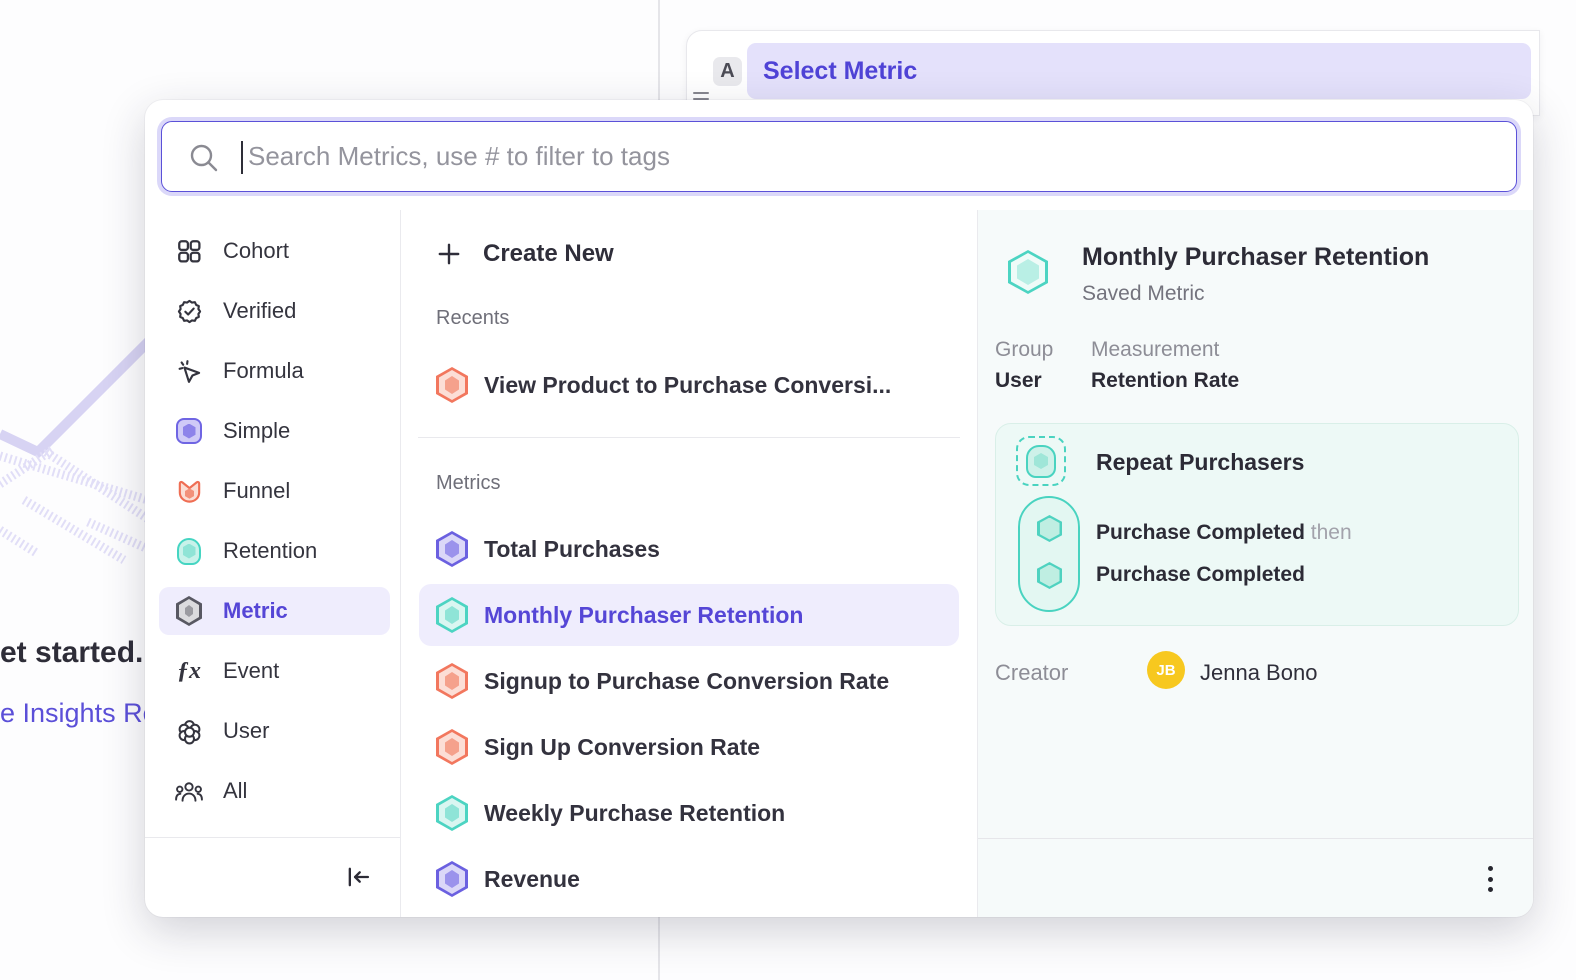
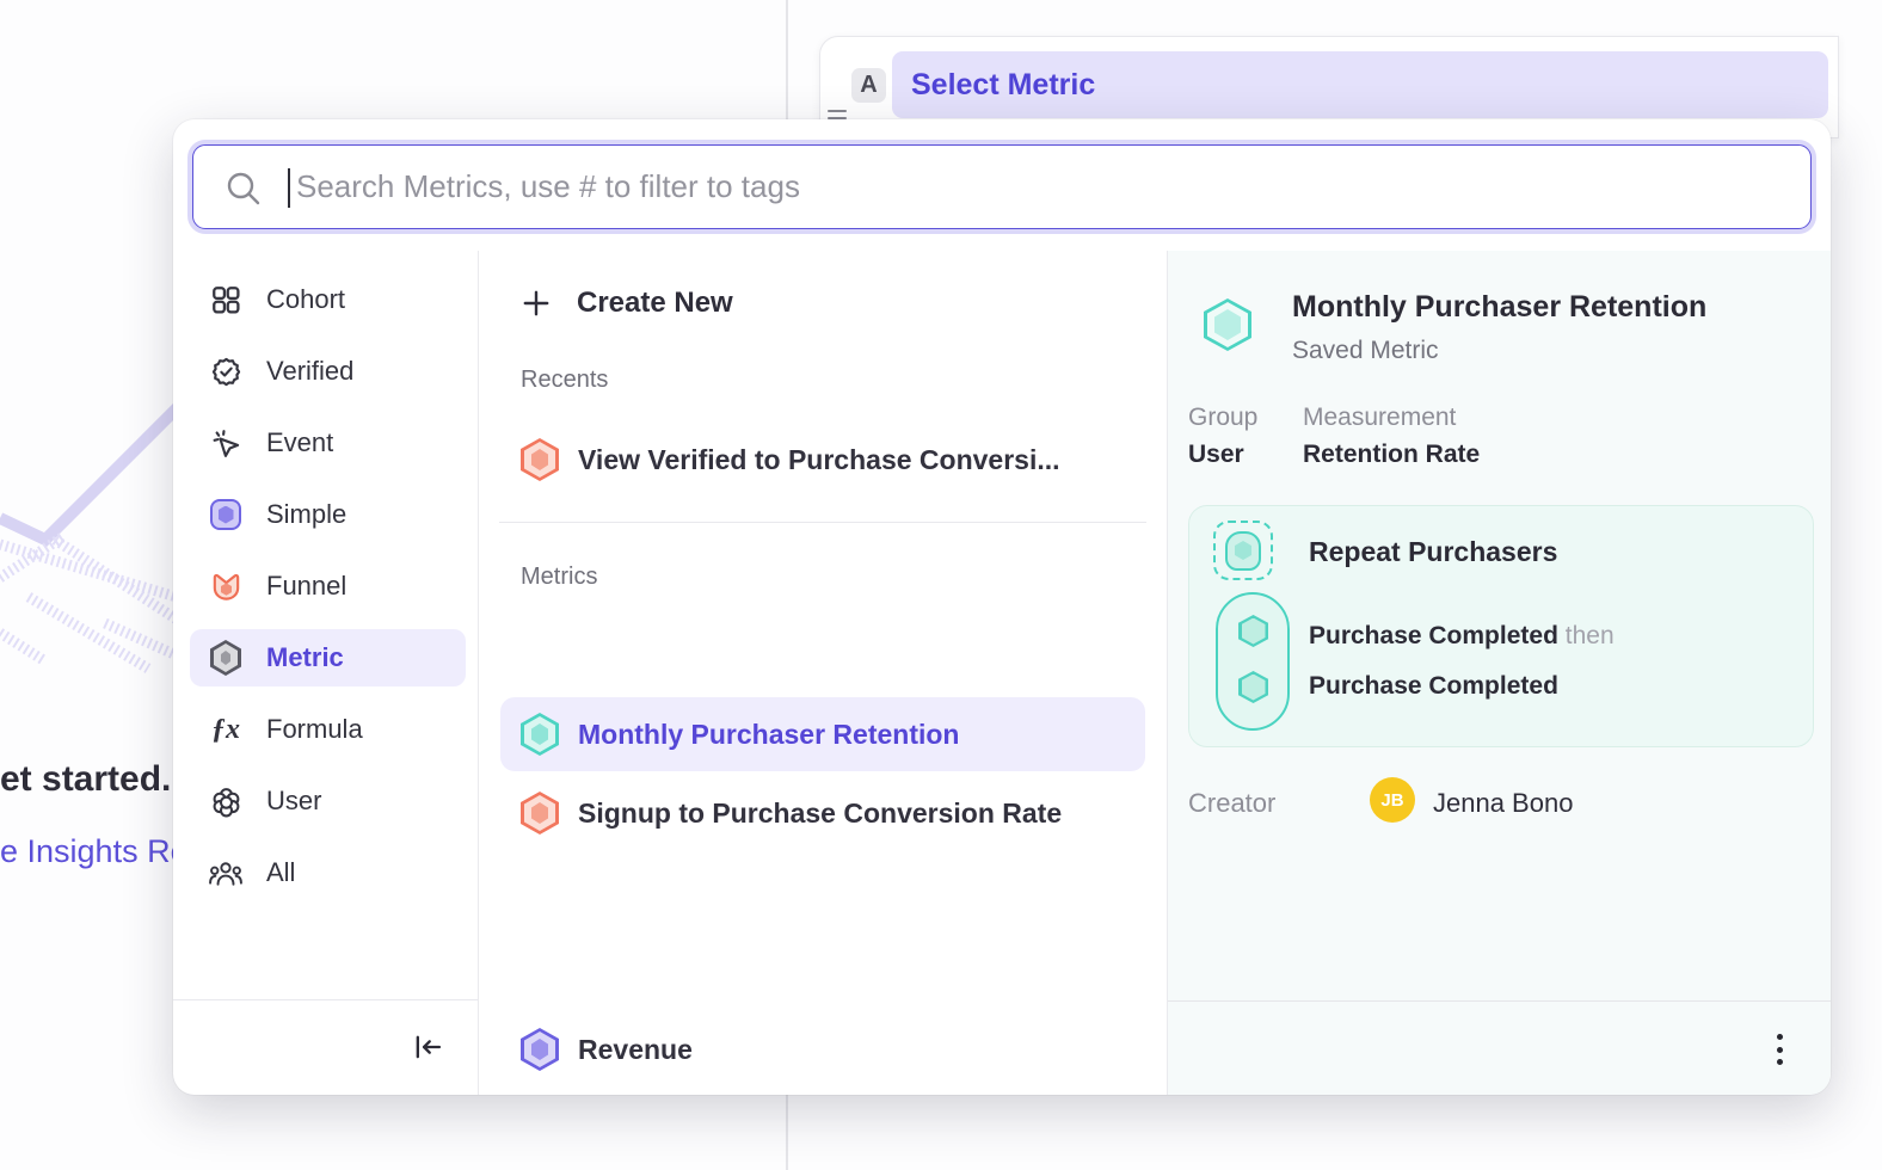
  et started.
  e Insights R
  A
  Select Metric
  Search Metrics, use # to filter to tags
  Cohort
  Verified
- Formula
+ Event
  Simple
  Funnel
- Retention
  Metric
  ƒx
- Event
+ Formula
  User
  All
  Create New
  Recents
- View Product to Purchase Conversi...
+ View Verified to Purchase Conversi...
  Metrics
- Total Purchases
  Monthly Purchaser Retention
  Signup to Purchase Conversion Rate
- Sign Up Conversion Rate
- Weekly Purchase Retention
  Revenue
  Monthly Purchaser Retention
  Saved Metric
  Group
  User
  Measurement
  Retention Rate
  Repeat Purchasers
  Purchase Completed then
  Purchase Completed
  Creator
  JB
  Jenna Bono
